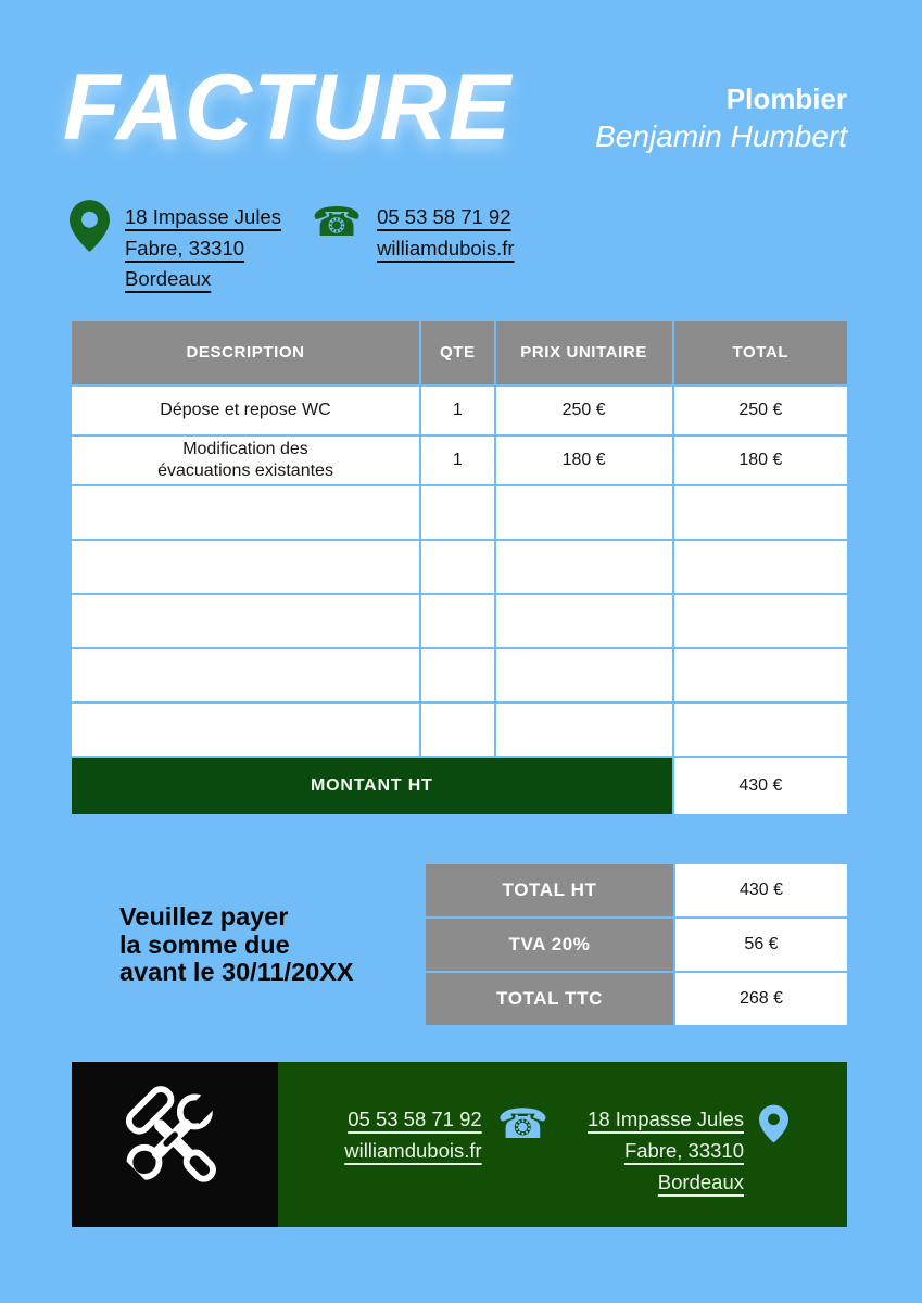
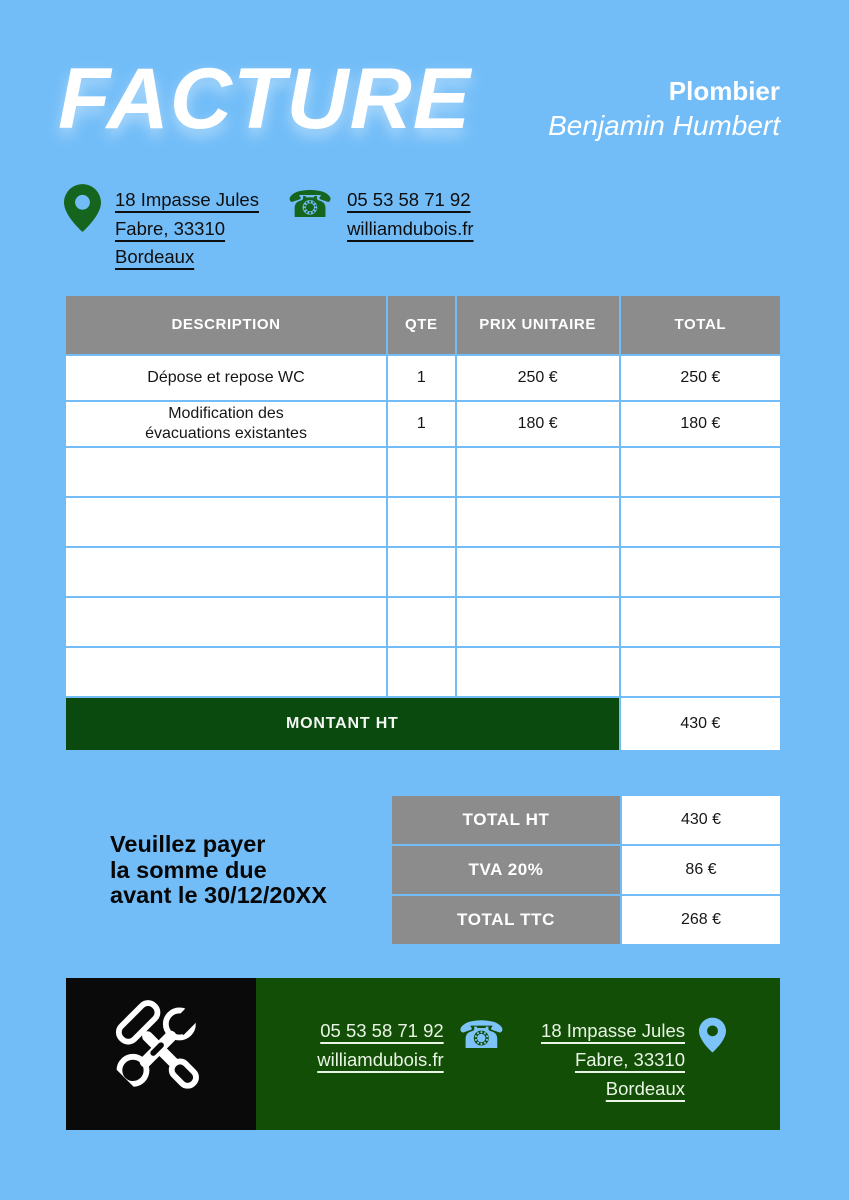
  FACTURE
  Plombier
  Benjamin Humbert
  18 Impasse Jules
  Fabre, 33310
  Bordeaux
  ☎
  05 53 58 71 92
  williamdubois.fr
  DESCRIPTION	QTE	PRIX UNITAIRE	TOTAL
  Dépose et repose WC	1	250 €	250 €
  Modification des évacuations existantes	1	180 €	180 €
  MONTANT HT	430 €
  Veuillez payer
  la somme due
- avant le 30/11/20XX
+ avant le 30/12/20XX
  TOTAL HT	430 €
- TVA 20%	56 €
+ TVA 20%	86 €
  TOTAL TTC	268 €
  05 53 58 71 92
  williamdubois.fr
  ☎
  18 Impasse Jules
  Fabre, 33310
  Bordeaux
